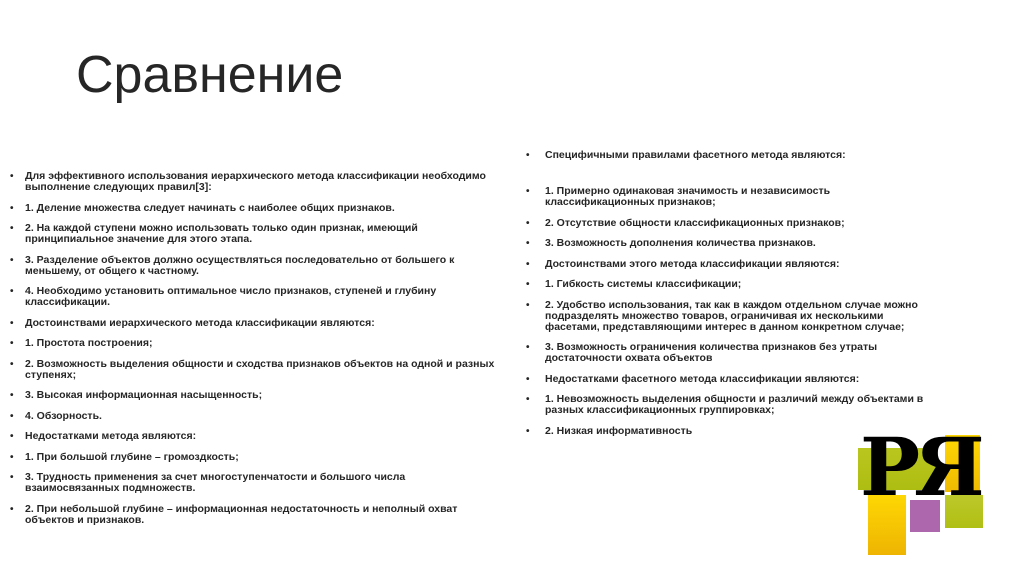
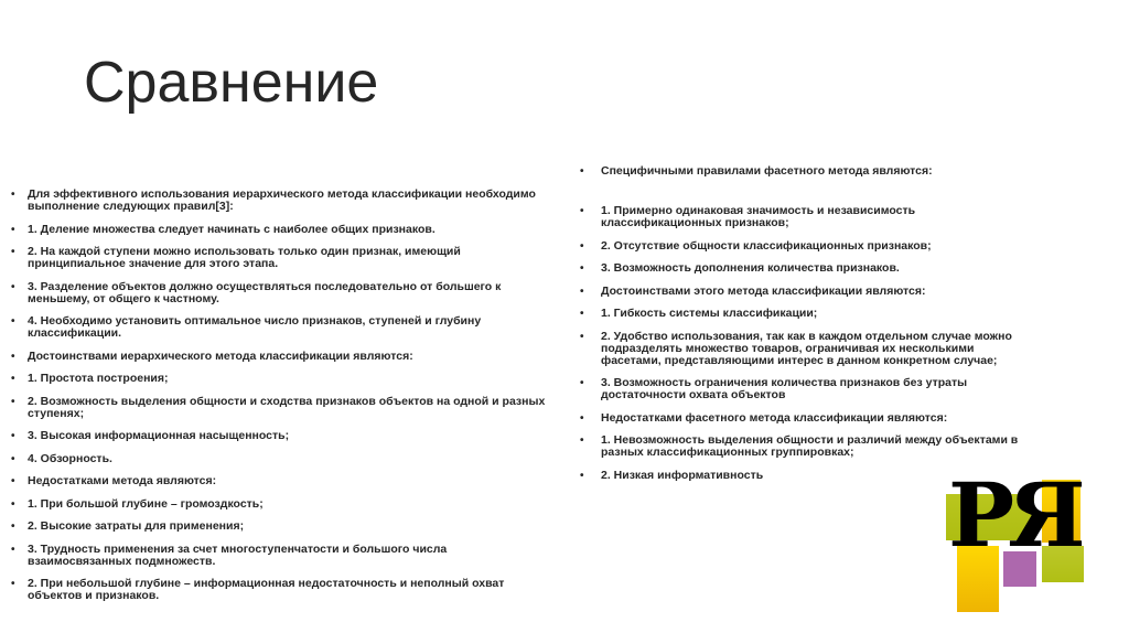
  Сравнение
  Для эффективного использования иерархического метода классификации необходимо выполнение следующих правил[3]:
  1. Деление множества следует начинать с наиболее общих признаков.
  2. На каждой ступени можно использовать только один признак, имеющий принципиальное значение для этого этапа.
  3. Разделение объектов должно осуществляться последовательно от большего к меньшему, от общего к частному.
  4. Необходимо установить оптимальное число признаков, ступеней и глубину классификации.
  Достоинствами иерархического метода классификации являются:
  1. Простота построения;
  2. Возможность выделения общности и сходства признаков объектов на одной и разных ступенях;
  3. Высокая информационная насыщенность;
  4. Обзорность.
  Недостатками метода являются:
  1. При большой глубине – громоздкость;
+ 2. Высокие затраты для применения;
  3. Трудность применения за счет многоступенчатости и большого числа взаимосвязанных подмножеств.
  2. При небольшой глубине – информационная недостаточность и неполный охват объектов и признаков.
  Специфичными правилами фасетного метода являются:
  1. Примерно одинаковая значимость и независимость классификационных признаков;
  2. Отсутствие общности классификационных признаков;
  3. Возможность дополнения количества признаков.
  Достоинствами этого метода классификации являются:
  1. Гибкость системы классификации;
  2. Удобство использования, так как в каждом отдельном случае можно подразделять множество товаров, ограничивая их несколькими фасетами, представляющими интерес в данном конкретном случае;
  3. Возможность ограничения количества признаков без утраты достаточности охвата объектов
  Недостатками фасетного метода классификации являются:
  1. Невозможность выделения общности и различий между объектами в разных классификационных группировках;
  2. Низкая информативность
  РЯ
